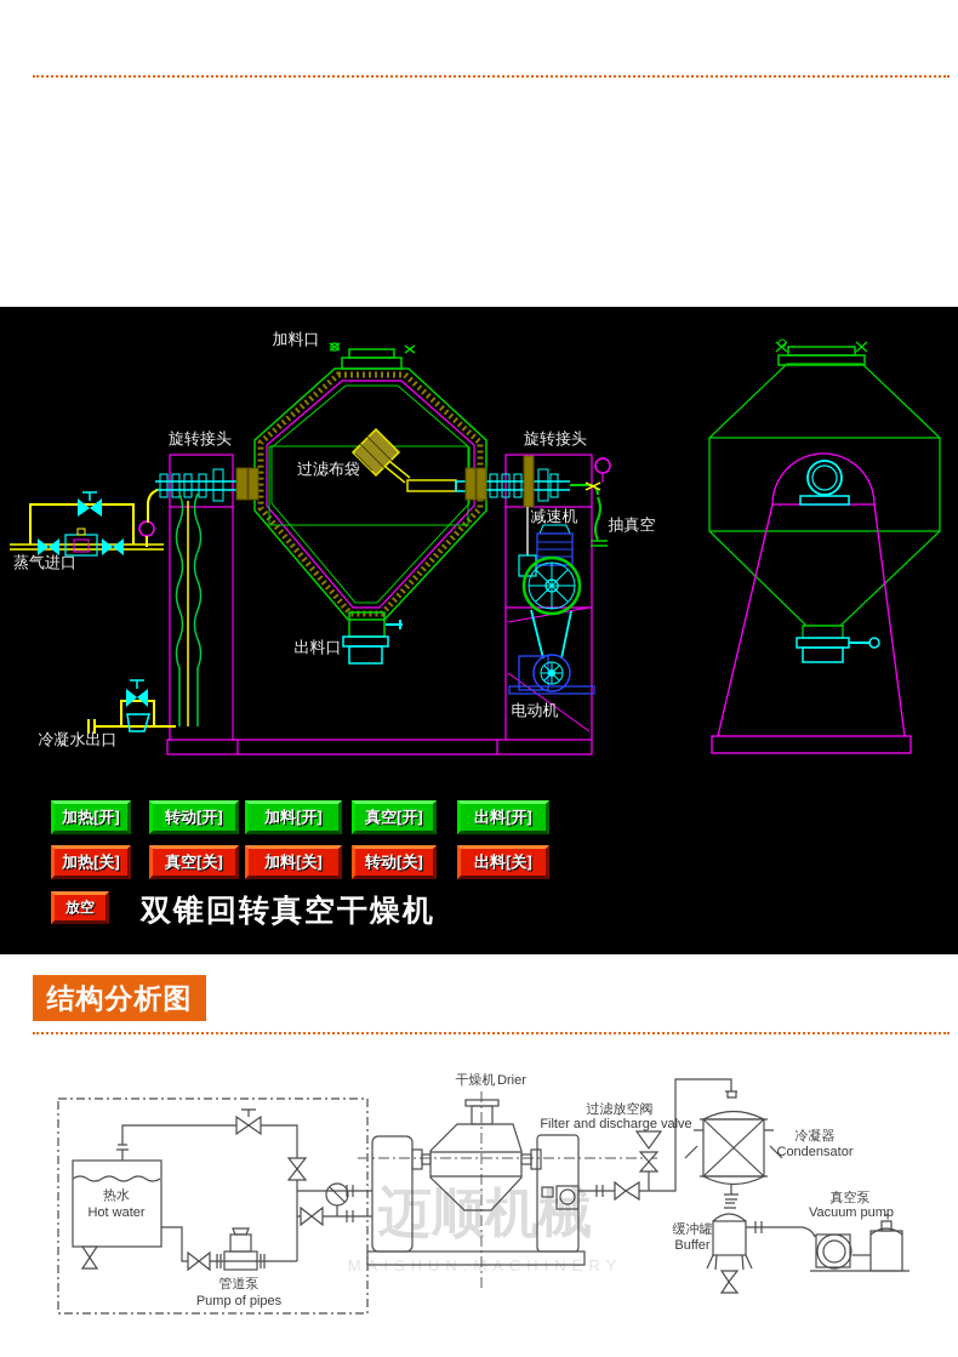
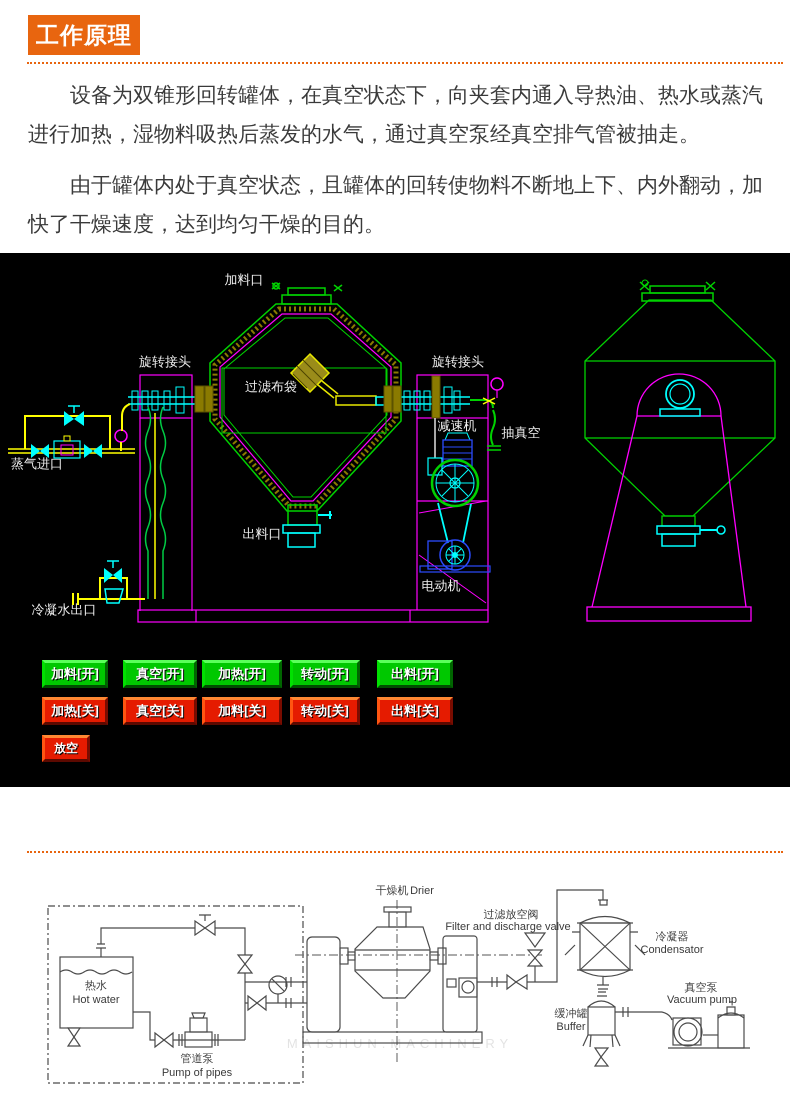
+ 工作原理
+ 设备为双锥形回转罐体，在真空状态下，向夹套内通入导热油、热水或蒸汽进行加热，湿物料吸热后蒸发的水气，通过真空泵经真空排气管被抽走。
+ 由于罐体内处于真空状态，且罐体的回转使物料不断地上下、内外翻动，加快了干燥速度，达到均匀干燥的目的。
  加料口
  旋转接头
  过滤布袋
  旋转接头
  减速机
  抽真空
  蒸气进口
  出料口
  电动机
  冷凝水出口
- 加热[开]
+ 加料[开]
- 转动[开]
+ 真空[开]
- 加料[开]
+ 加热[开]
- 真空[开]
+ 转动[开]
  出料[开]
  加热[关]
  真空[关]
  加料[关]
  转动[关]
  出料[关]
  放空
- 双锥回转真空干燥机
- 结构分析图
- 迈顺机械
  干燥机
  Drier
  过滤放空阀
  Filter and discharge valve
  冷凝器
  Condensator
  缓冲罐
  Buffer
  真空泵
  Vacuum pump
  热水
  Hot water
  管道泵
  Pump of pipes
